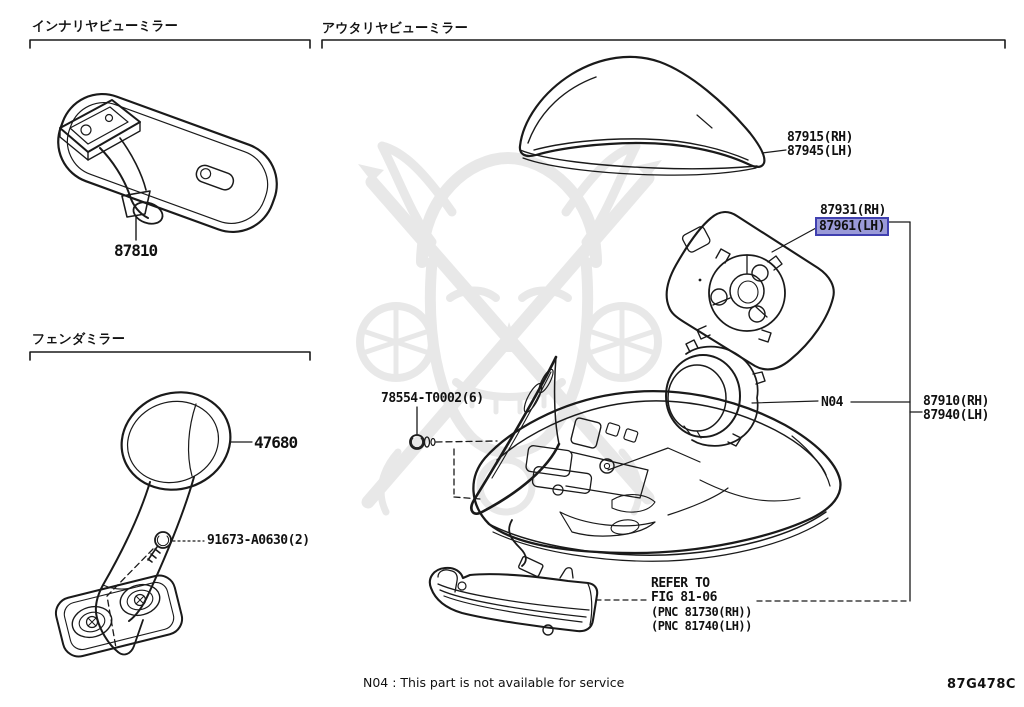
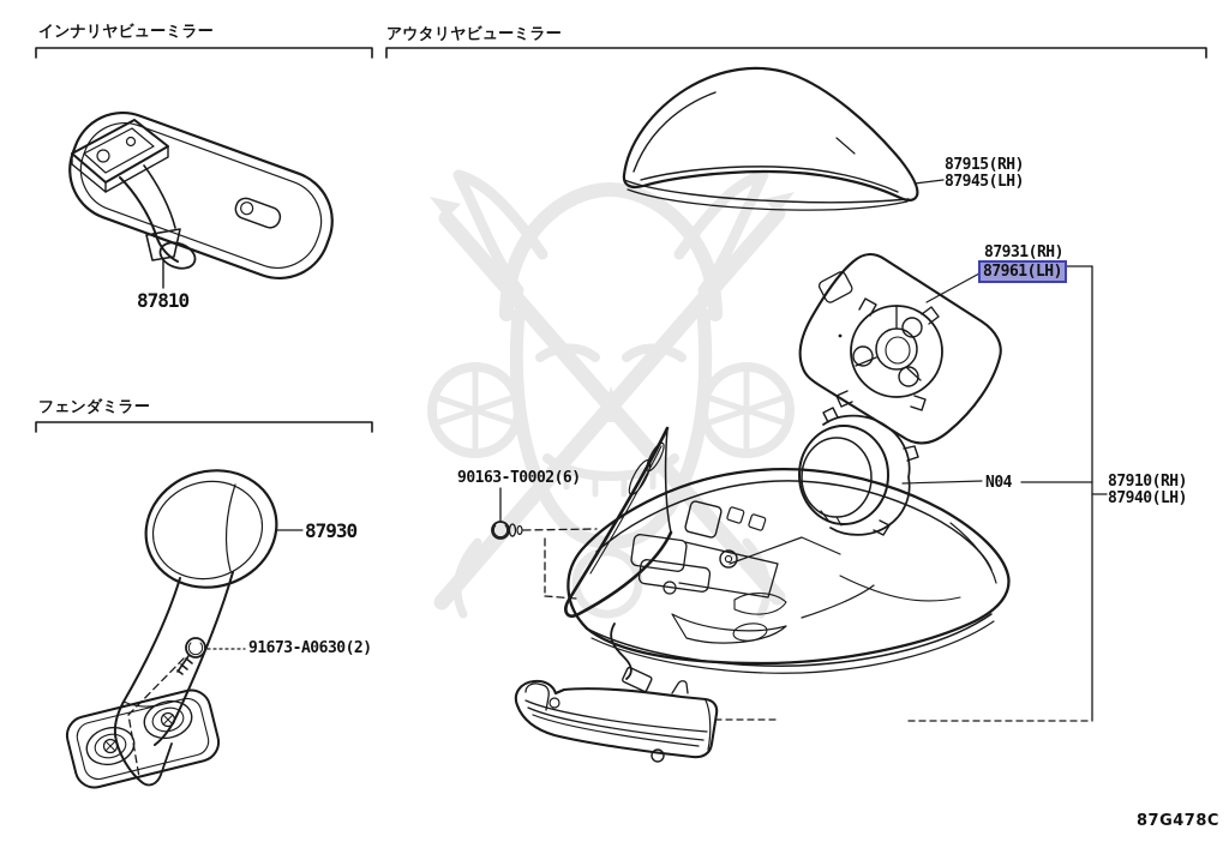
  インナリヤビューミラー
  アウタリヤビューミラー
  フェンダミラー
  87810
- 47680
+ 87930
  91673-A0630(2)
- 78554-T0002(6)
+ 90163-T0002(6)
  87915(RH)
  87945(LH)
  87931(RH)
  87961(LH)
  N04
  87910(RH)
  87940(LH)
- REFER TO
- FIG 81-06
- (PNC 81730(RH))
- (PNC 81740(LH))
- N04 : This part is not available for service
  87G478C
